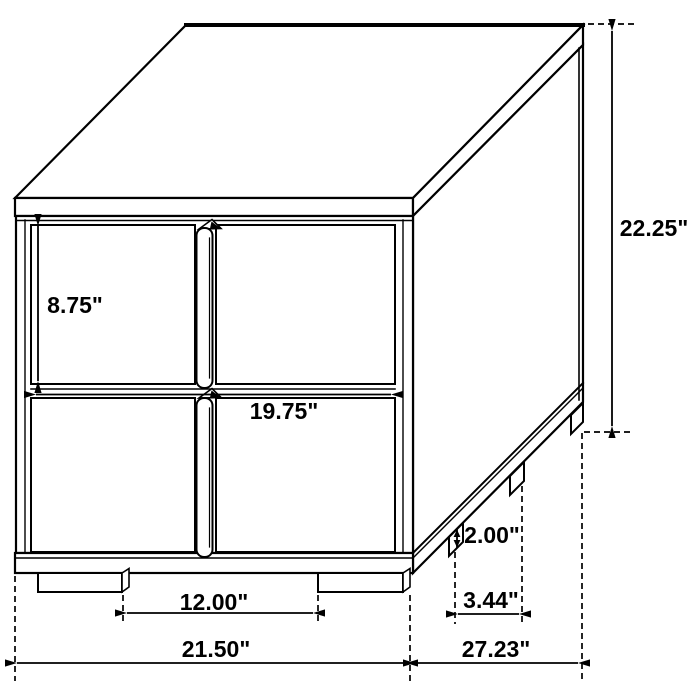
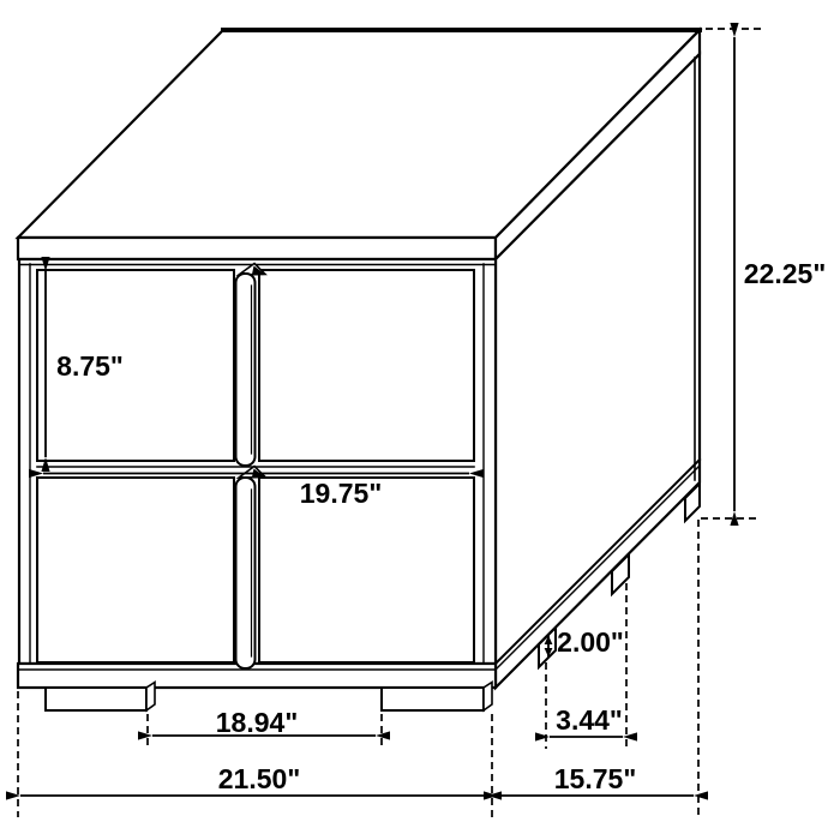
  8.75"
  19.75"
  22.25"
  2.00"
  3.44"
- 12.00"
+ 18.94"
  21.50"
- 27.23"
+ 15.75"
